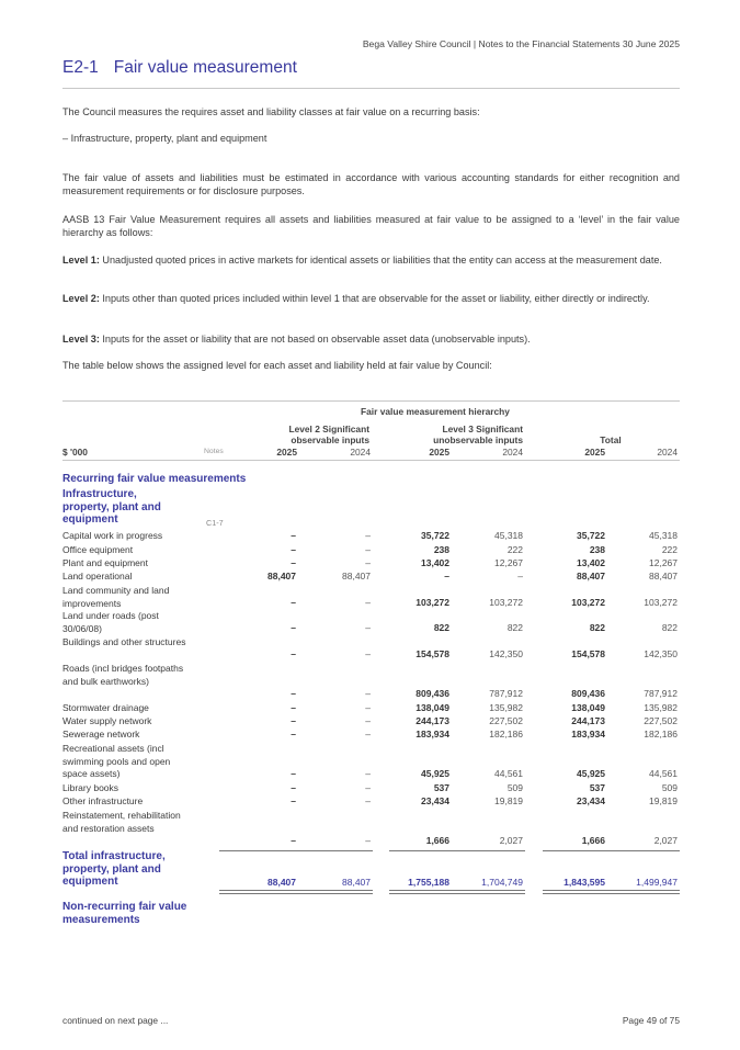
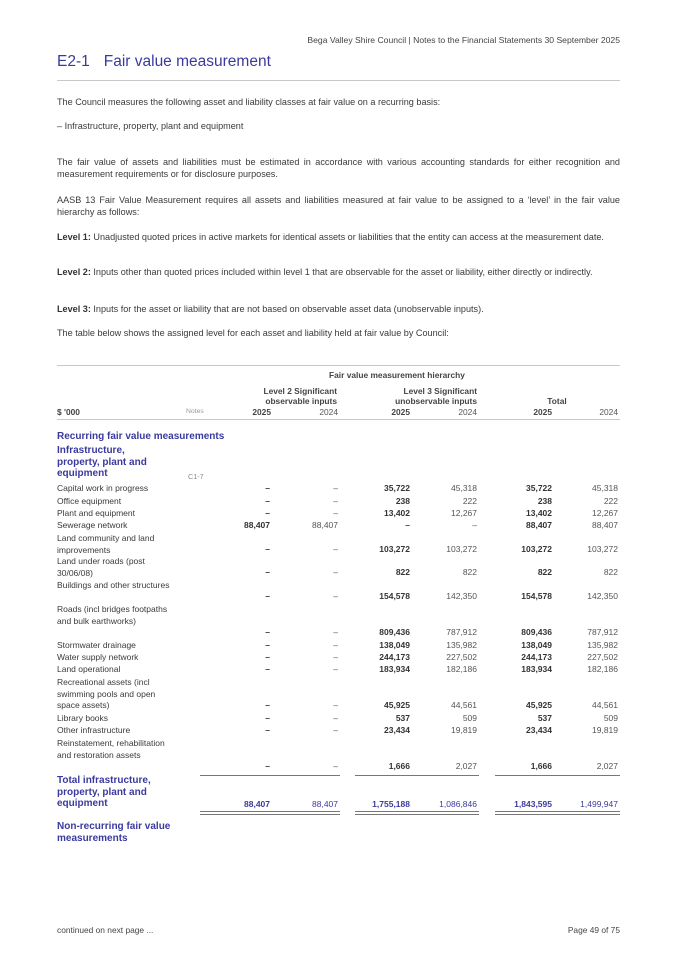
- Bega Valley Shire Council | Notes to the Financial Statements 30 June 2025
+ Bega Valley Shire Council | Notes to the Financial Statements 30 September 2025
  E2-1 Fair value measurement
- The Council measures the requires asset and liability classes at fair value on a recurring basis:
+ The Council measures the following asset and liability classes at fair value on a recurring basis:
  – Infrastructure, property, plant and equipment
  The fair value of assets and liabilities must be estimated in accordance with various accounting standards for either recognition and measurement requirements or for disclosure purposes.
  AASB 13 Fair Value Measurement requires all assets and liabilities measured at fair value to be assigned to a ‘level’ in the fair value hierarchy as follows:
  Level 1: Unadjusted quoted prices in active markets for identical assets or liabilities that the entity can access at the measurement date.
  Level 2: Inputs other than quoted prices included within level 1 that are observable for the asset or liability, either directly or indirectly.
  Level 3: Inputs for the asset or liability that are not based on observable asset data (unobservable inputs).
  The table below shows the assigned level for each asset and liability held at fair value by Council:
  Fair value measurement hierarchy
  Level 2 Significant
  observable inputs
  Level 3 Significant
  unobservable inputs
  Total
  $ '000
  2025
  2024
  2025
  2024
  2025
  2024
  Recurring fair value measurements
  Infrastructure, property, plant and equipment
  C1-7
  Capital work in progress
  –
  –
  35,722
  45,318
  35,722
  45,318
  Office equipment
  –
  –
  238
  222
  238
  222
  Plant and equipment
  –
  –
  13,402
  12,267
  13,402
  12,267
- Land operational
+ Sewerage network
  88,407
  88,407
  –
  –
  88,407
  88,407
  Land community and land improvements
  –
  –
  103,272
  103,272
  103,272
  103,272
  Land under roads (post 30/06/08)
  –
  –
  822
  822
  822
  822
  Buildings and other structures
  –
  –
  154,578
  142,350
  154,578
  142,350
  Roads (incl bridges footpaths and bulk earthworks)
  –
  –
  809,436
  787,912
  809,436
  787,912
  Stormwater drainage
  –
  –
  138,049
  135,982
  138,049
  135,982
  Water supply network
  –
  –
  244,173
  227,502
  244,173
  227,502
- Sewerage network
+ Land operational
  –
  –
  183,934
  182,186
  183,934
  182,186
  Recreational assets (incl swimming pools and open space assets)
  –
  –
  45,925
  44,561
  45,925
  44,561
  Library books
  –
  –
  537
  509
  537
  509
  Other infrastructure
  –
  –
  23,434
  19,819
  23,434
  19,819
  Reinstatement, rehabilitation and restoration assets
  –
  –
  1,666
  2,027
  1,666
  2,027
  Total infrastructure, property, plant and equipment
  88,407
  88,407
  1,755,188
- 1,704,749
+ 1,086,846
  1,843,595
  1,499,947
  Non-recurring fair value measurements
  continued on next page ...
  Page 49 of 75
